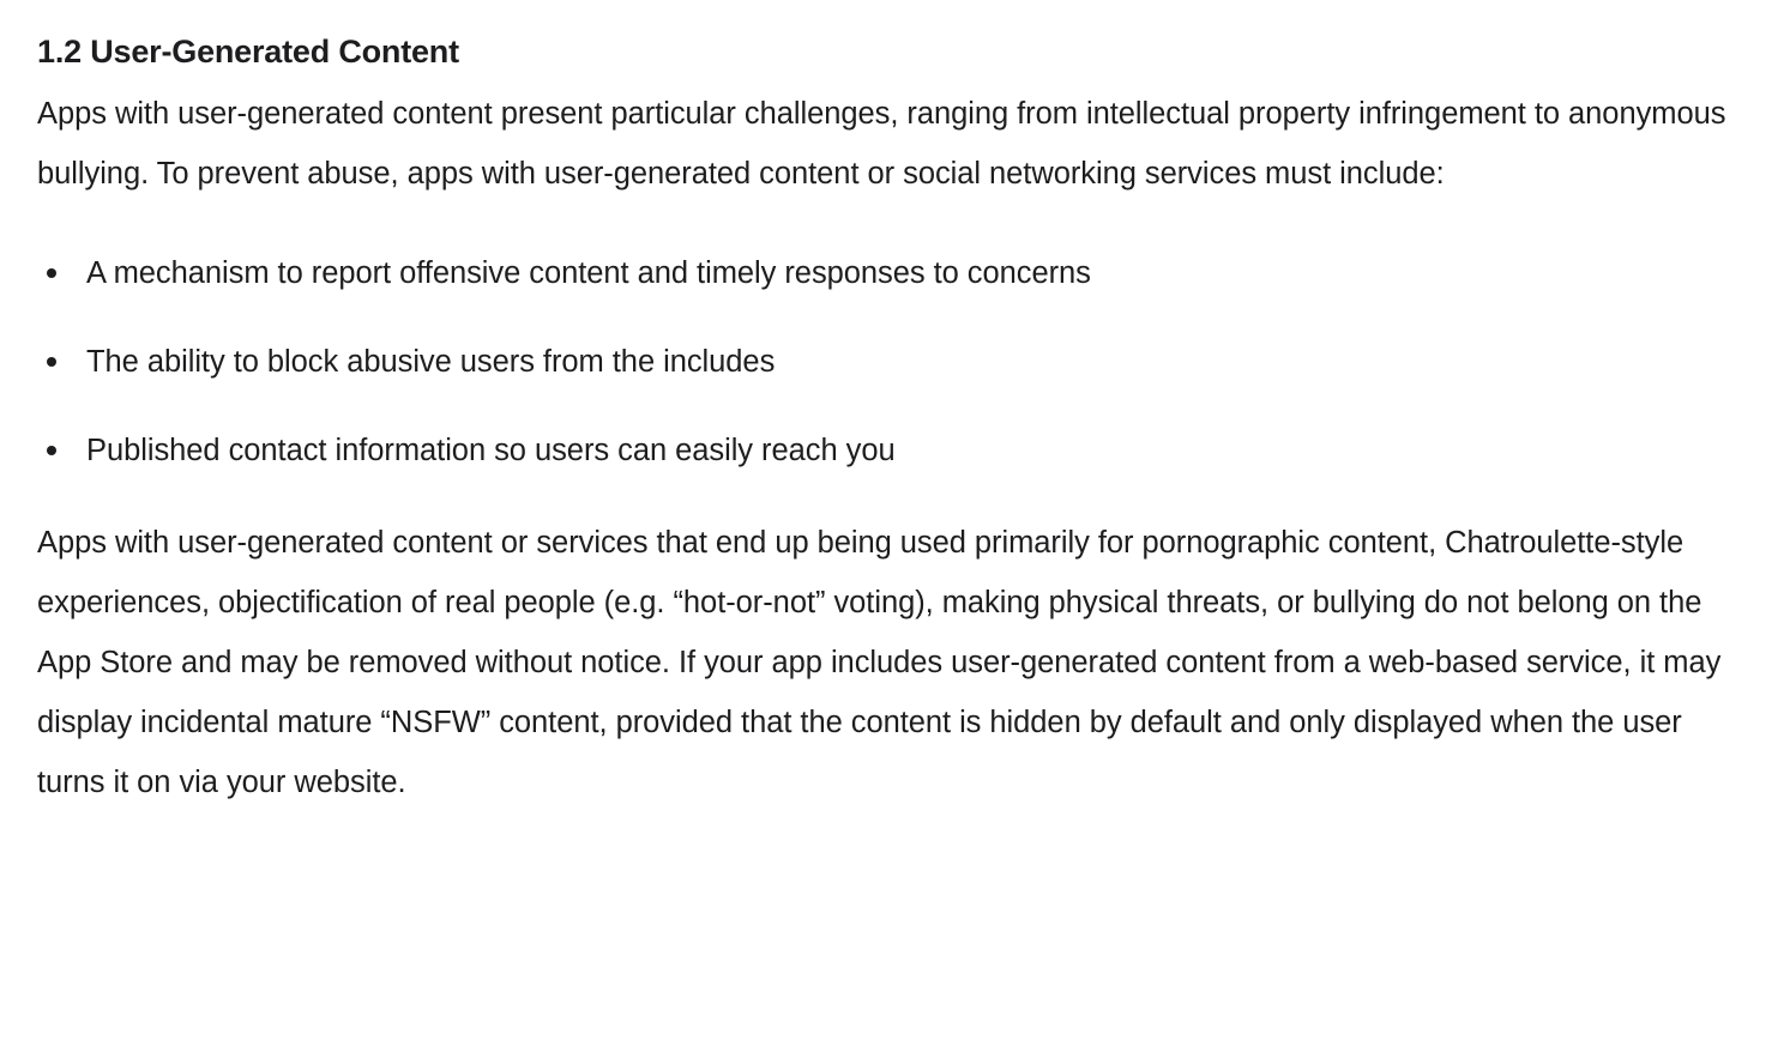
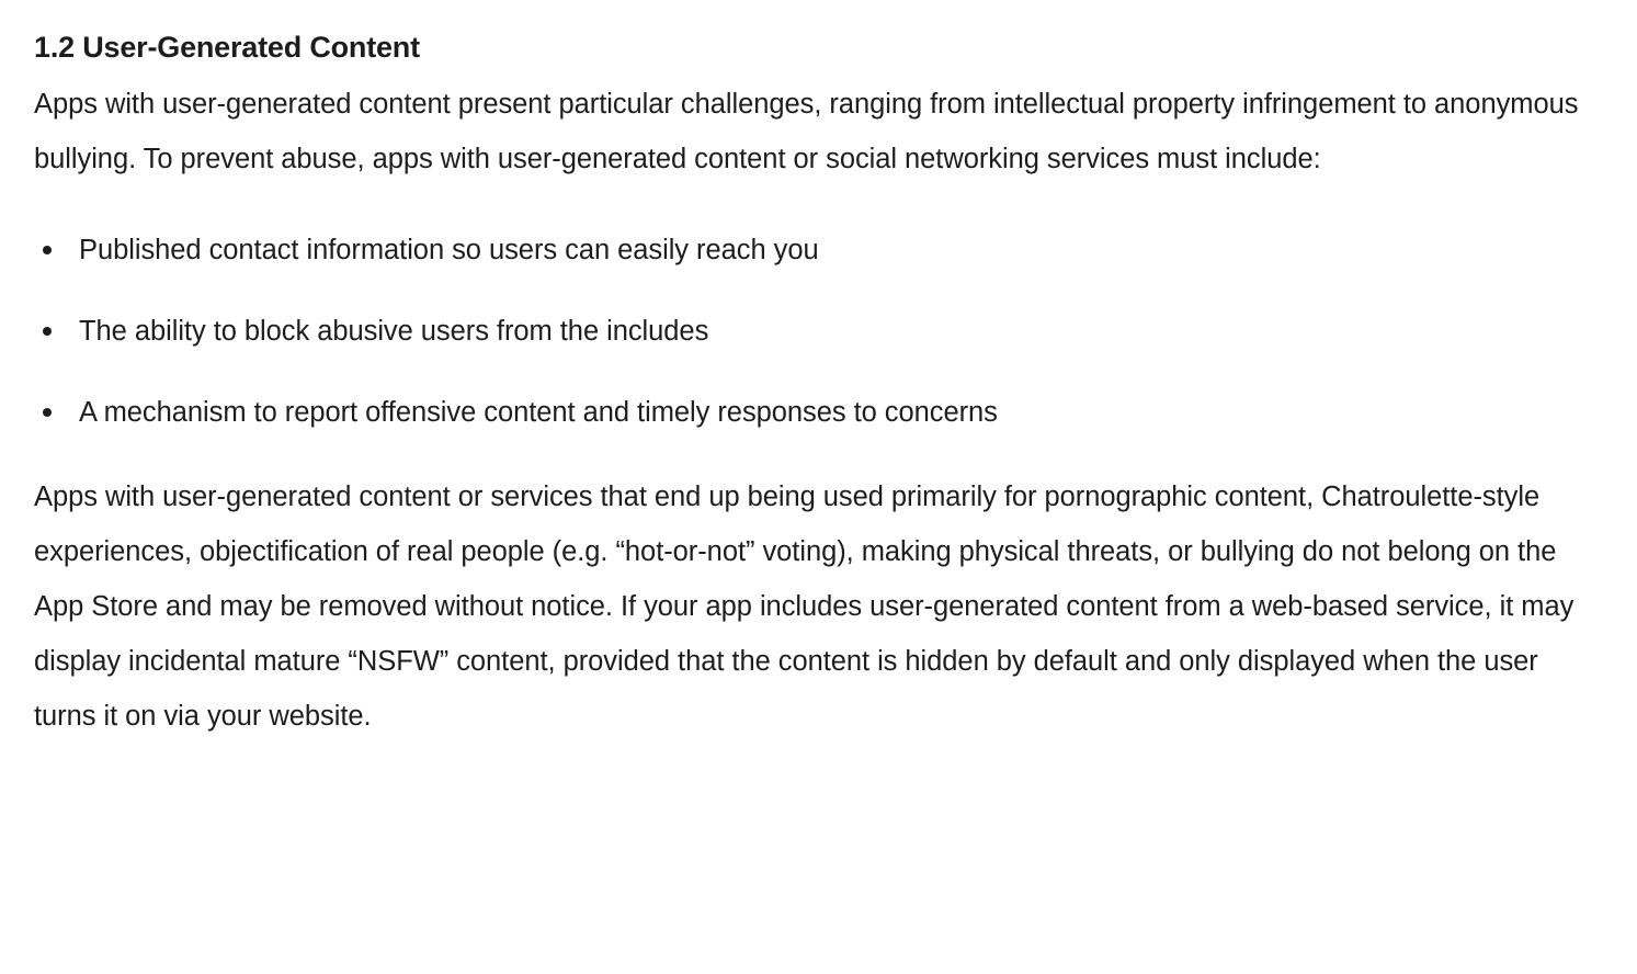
  1.2 User-Generated Content
  Apps with user-generated content present particular challenges, ranging from intellectual property infringement to anonymous bullying. To prevent abuse, apps with user-generated content or social networking services must include:
- A mechanism to report offensive content and timely responses to concerns
+ Published contact information so users can easily reach you
  The ability to block abusive users from the includes
- Published contact information so users can easily reach you
+ A mechanism to report offensive content and timely responses to concerns
  Apps with user-generated content or services that end up being used primarily for pornographic content, Chatroulette-style experiences, objectification of real people (e.g. “hot-or-not” voting), making physical threats, or bullying do not belong on the App Store and may be removed without notice. If your app includes user-generated content from a web-based service, it may display incidental mature “NSFW” content, provided that the content is hidden by default and only displayed when the user turns it on via your website.
